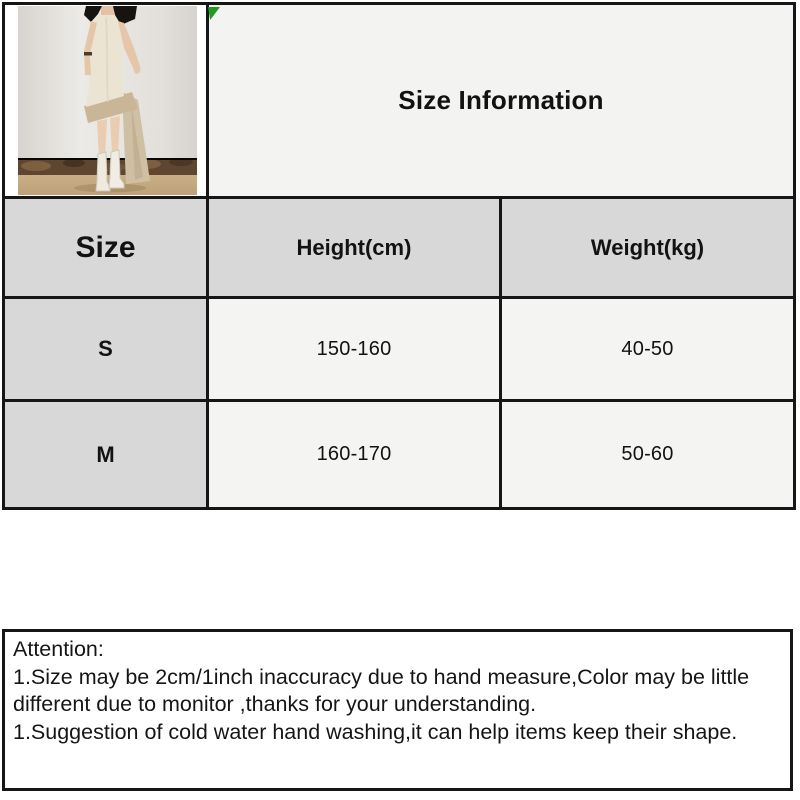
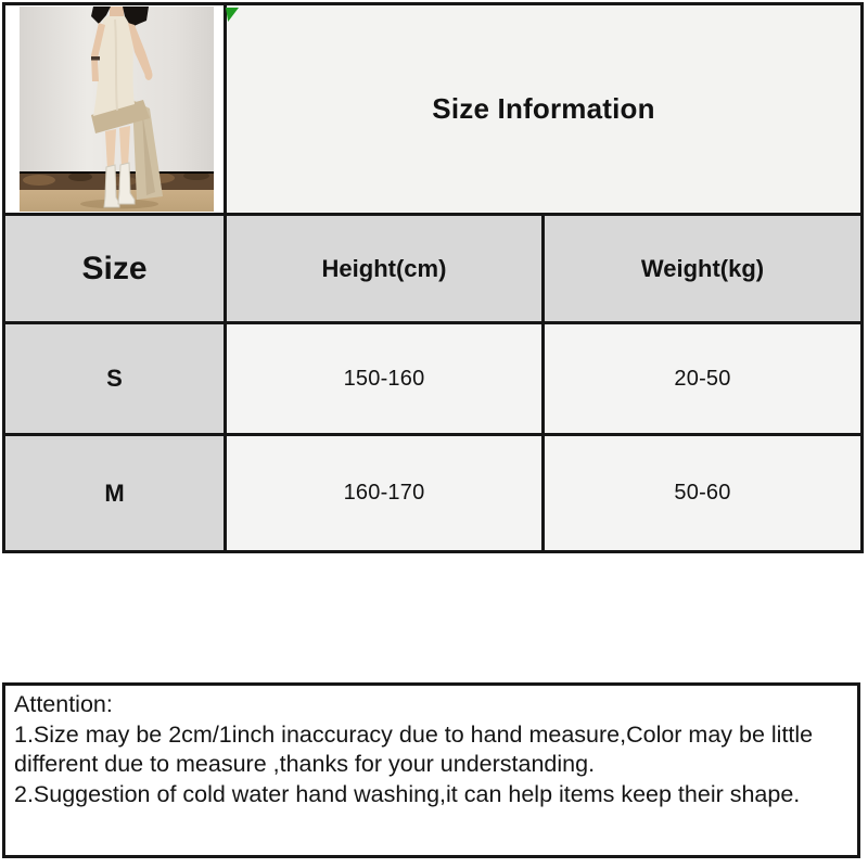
  	Size Information
  Size	Height(cm)	Weight(kg)
- S	150-160	40-50
+ S	150-160	20-50
  M	160-170	50-60
  Attention:
  1.Size may be 2cm/1inch inaccuracy due to hand measure,Color may be little
- different due to monitor ,thanks for your understanding.
+ different due to measure ,thanks for your understanding.
- 1.Suggestion of cold water hand washing,it can help items keep their shape.
+ 2.Suggestion of cold water hand washing,it can help items keep their shape.
